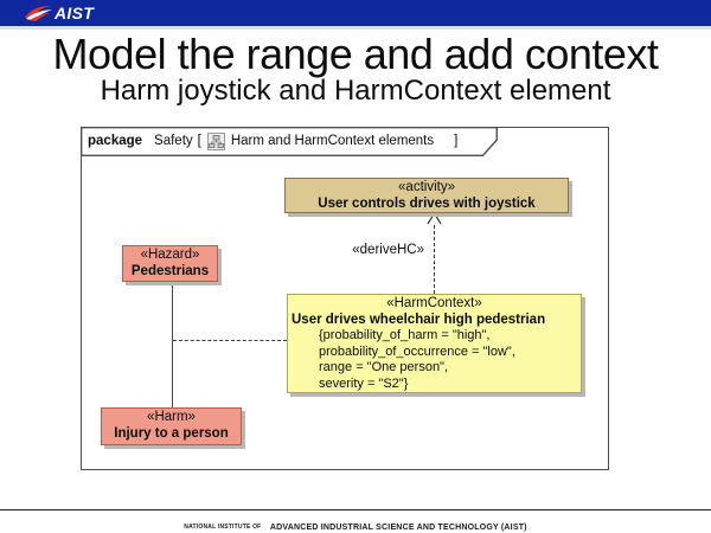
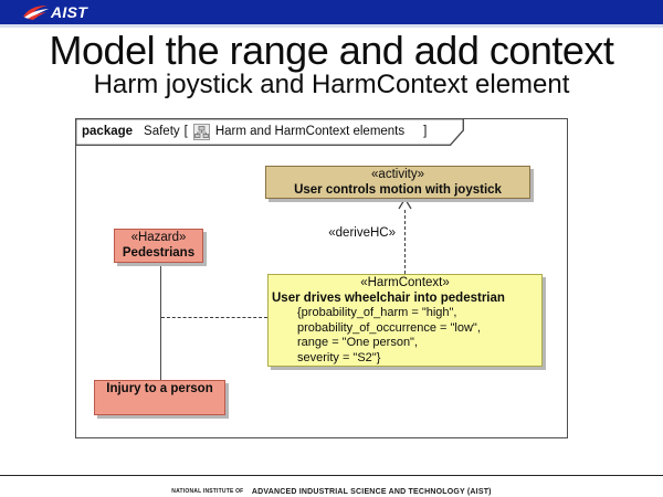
  AIST
  Model the range and add context
  Harm joystick and HarmContext element
  package
  Safety
  [
  Harm and HarmContext elements
  ]
  «deriveHC»
  «activity»
- User controls drives with joystick
+ User controls motion with joystick
  «Hazard»
  Pedestrians
  «HarmContext»
- User drives wheelchair high pedestrian
+ User drives wheelchair into pedestrian
  {probability_of_harm = "high",
  probability_of_occurrence = "low",
  range = "One person",
  severity = "S2"}
- «Harm»
  Injury to a person
